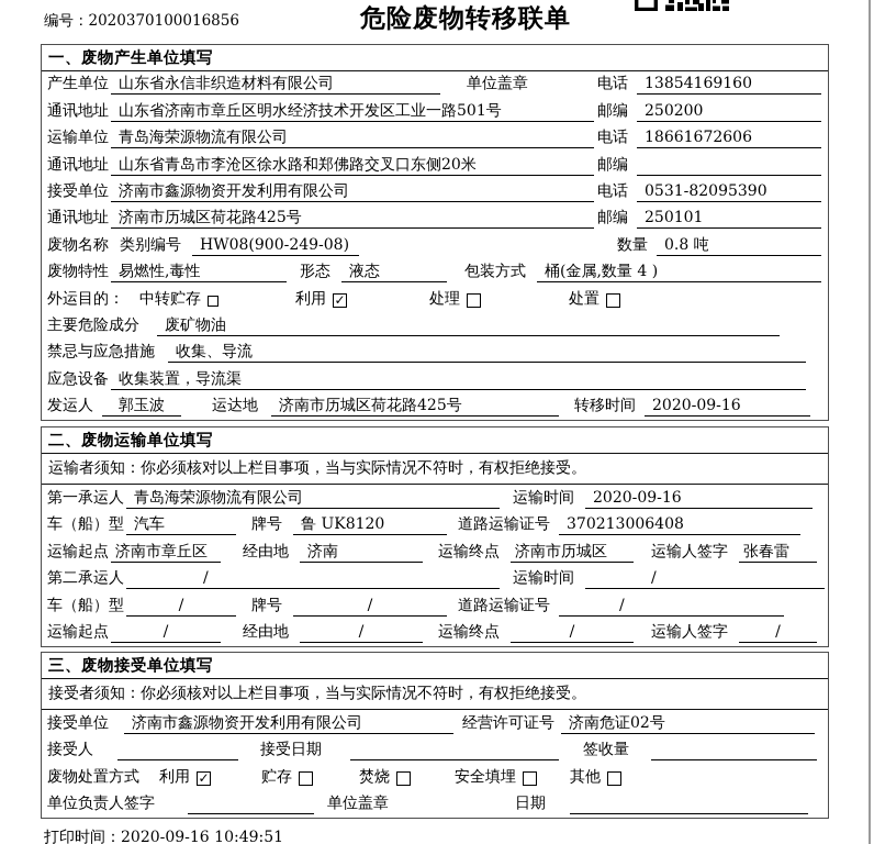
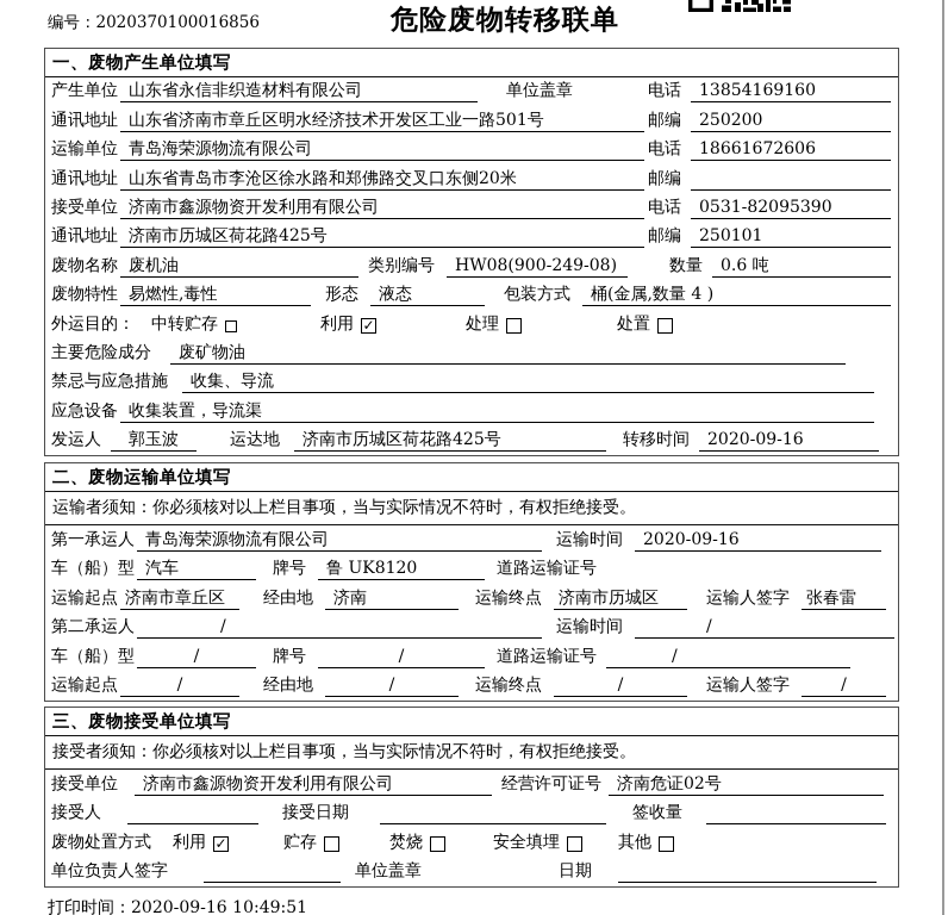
  编号：2020370100016856
  危险废物转移联单
  一、废物产生单位填写
  产生单位
  山东省永信非织造材料有限公司
  单位盖章
  电话
  13854169160
  通讯地址
  山东省济南市章丘区明水经济技术开发区工业一路501号
  邮编
  250200
  运输单位
  青岛海荣源物流有限公司
  电话
  18661672606
  通讯地址
  山东省青岛市李沧区徐水路和郑佛路交叉口东侧20米
  邮编
  接受单位
  济南市鑫源物资开发利用有限公司
  电话
  0531-82095390
  通讯地址
  济南市历城区荷花路425号
  邮编
  250101
  废物名称
+ 废机油
  类别编号
  HW08(900-249-08)
  数量
- 0.8 吨
+ 0.6 吨
  废物特性
  易燃性,毒性
  形态
  液态
  包装方式
  桶(金属,数量 4 )
  外运目的：
  中转贮存
  利用
  ✓
  处理
  处置
  主要危险成分
  废矿物油
  禁忌与应急措施
  收集、导流
  应急设备
  收集装置，导流渠
  发运人
  郭玉波
  运达地
  济南市历城区荷花路425号
  转移时间
  2020-09-16
  二、废物运输单位填写
  运输者须知：你必须核对以上栏目事项，当与实际情况不符时，有权拒绝接受。
  第一承运人
  青岛海荣源物流有限公司
  运输时间
  2020-09-16
  车（船）型
  汽车
  牌号
  鲁 UK8120
  道路运输证号
- 370213006408
  运输起点
  济南市章丘区
  经由地
  济南
  运输终点
  济南市历城区
  运输人签字
  张春雷
  第二承运人
  /
  运输时间
  /
  车（船）型
  /
  牌号
  /
  道路运输证号
  /
  运输起点
  /
  经由地
  /
  运输终点
  /
  运输人签字
  /
  三、废物接受单位填写
  接受者须知：你必须核对以上栏目事项，当与实际情况不符时，有权拒绝接受。
  接受单位
  济南市鑫源物资开发利用有限公司
  经营许可证号
  济南危证02号
  接受人
  接受日期
  签收量
  废物处置方式
  利用
  ✓
  贮存
  焚烧
  安全填埋
  其他
  单位负责人签字
  单位盖章
  日期
  打印时间：2020-09-16 10:49:51
